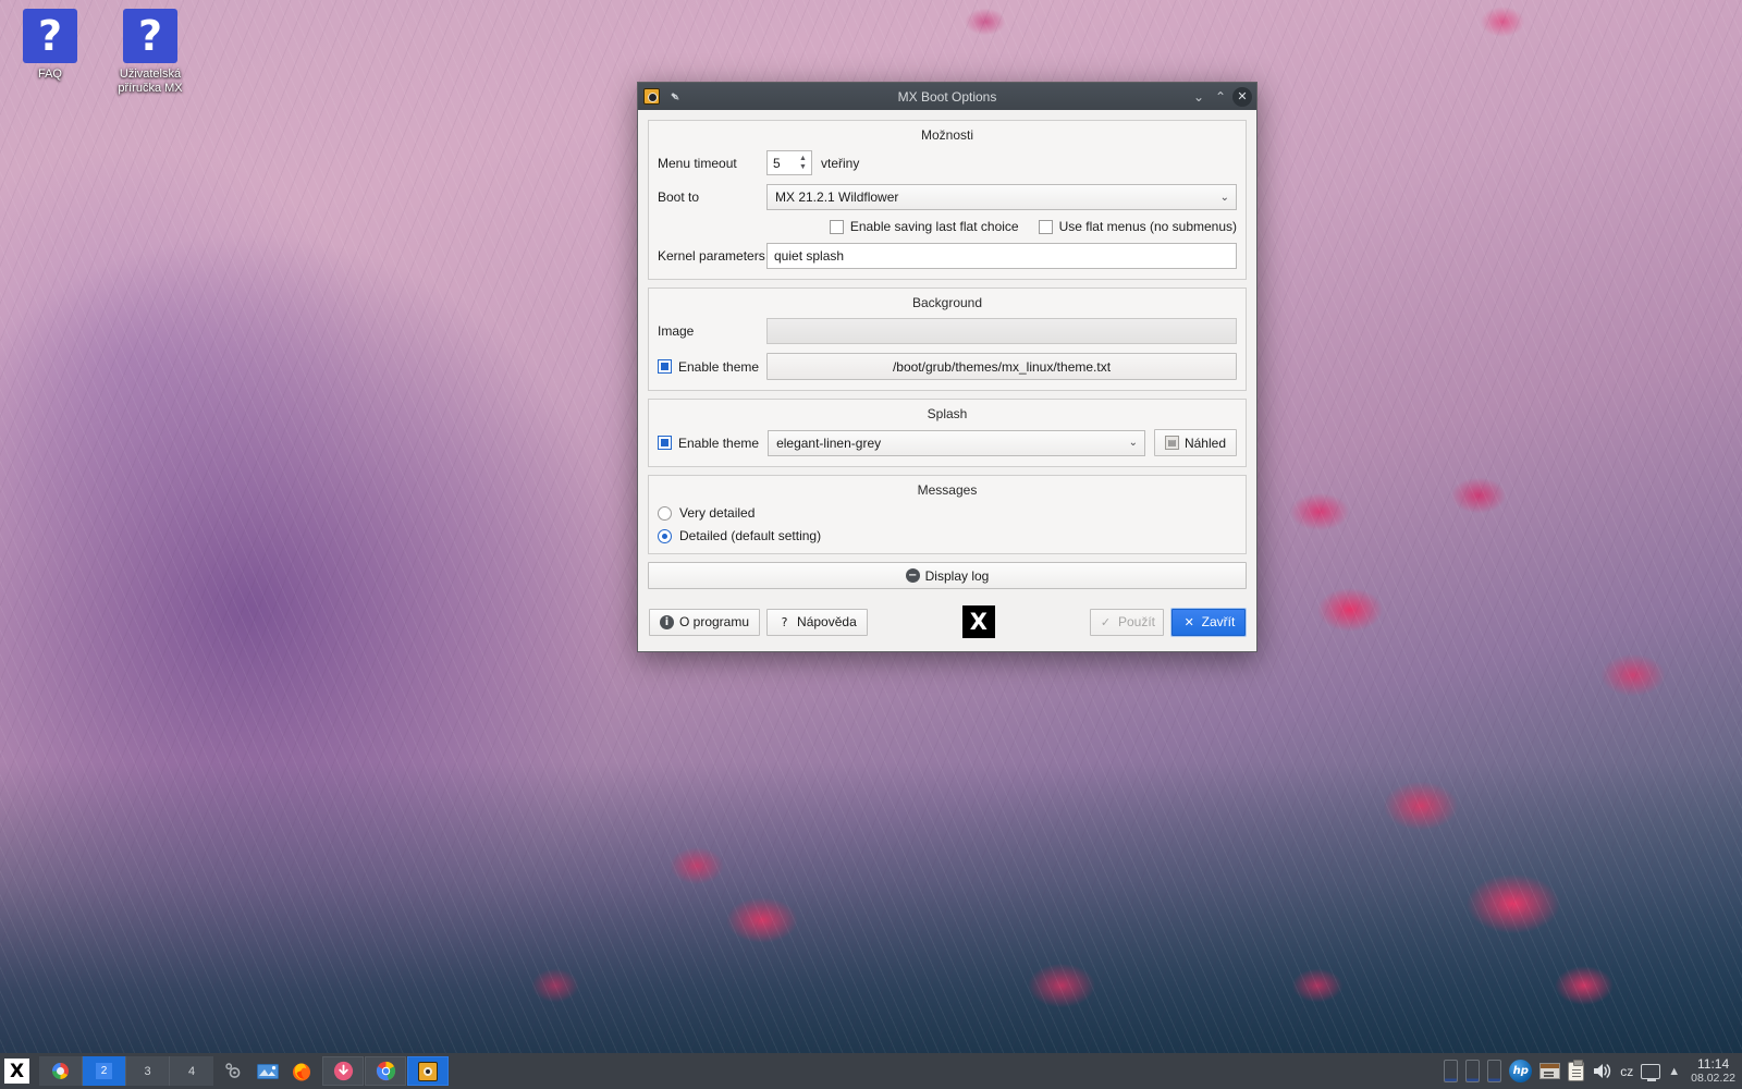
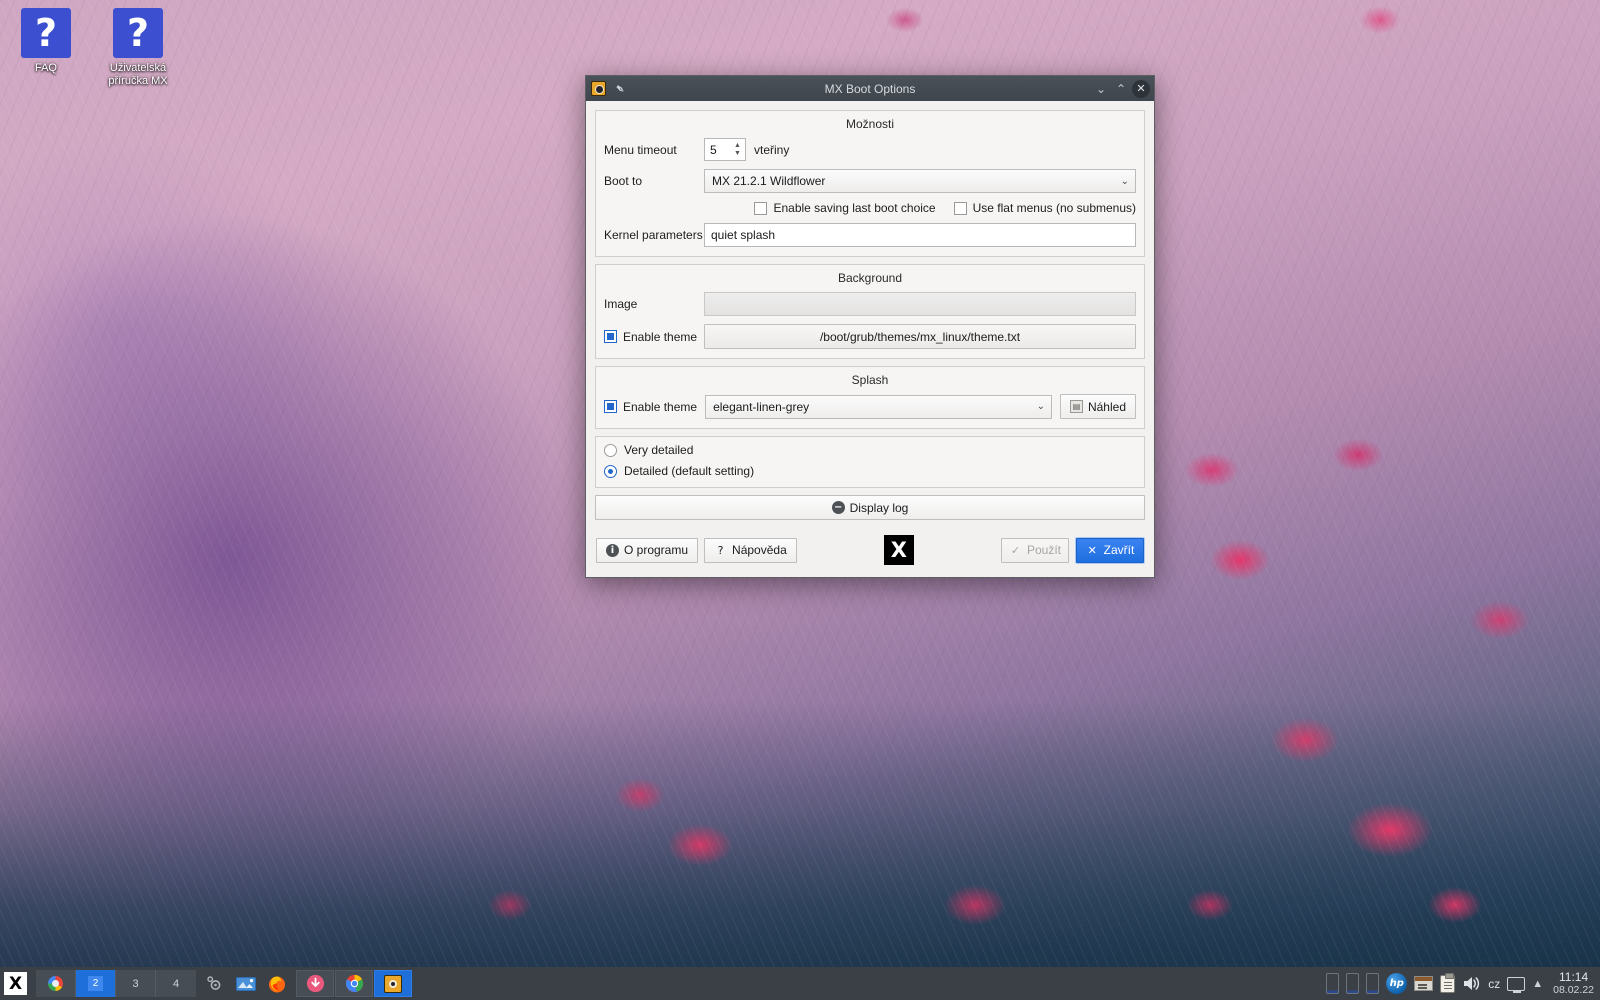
  ?
  FAQ
  ?
  Uživatelská příručka MX
  MX Boot Options
  ⌄
  ⌃
  ✕
  Možnosti
  Menu timeout
  5
  vteřiny
  Boot to
  MX 21.2.1 Wildflower
  ⌄
- Enable saving last flat choice
+ Enable saving last boot choice
  Use flat menus (no submenus)
  Kernel parameters
  quiet splash
  Background
  Image
  Enable theme
  /boot/grub/themes/mx_linux/theme.txt
  Splash
  Enable theme
  elegant-linen-grey
  ⌄
  ▤
  Náhled
- Messages
  Very detailed
  Detailed (default setting)
  −
  Display log
  i
  O programu
  ?
  Nápověda
  X
  ✓
  Použít
  ✕
  Zavřít
  X
  2
  3
  4
  hp
  cz
  ▲
  11:14
  08.02.22
